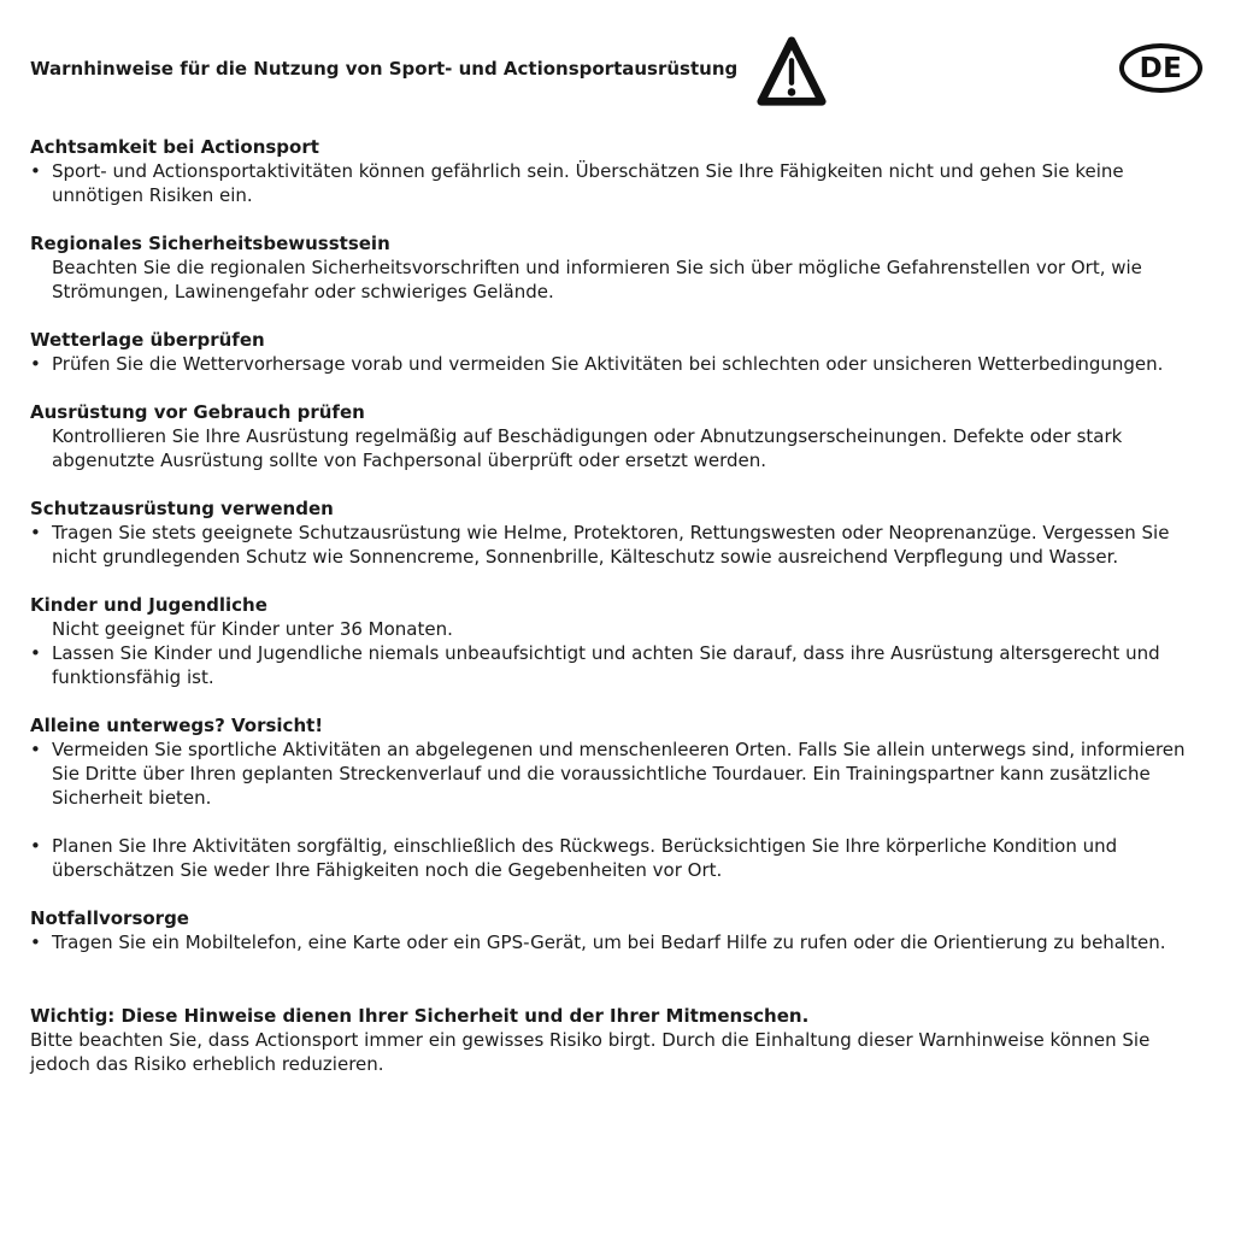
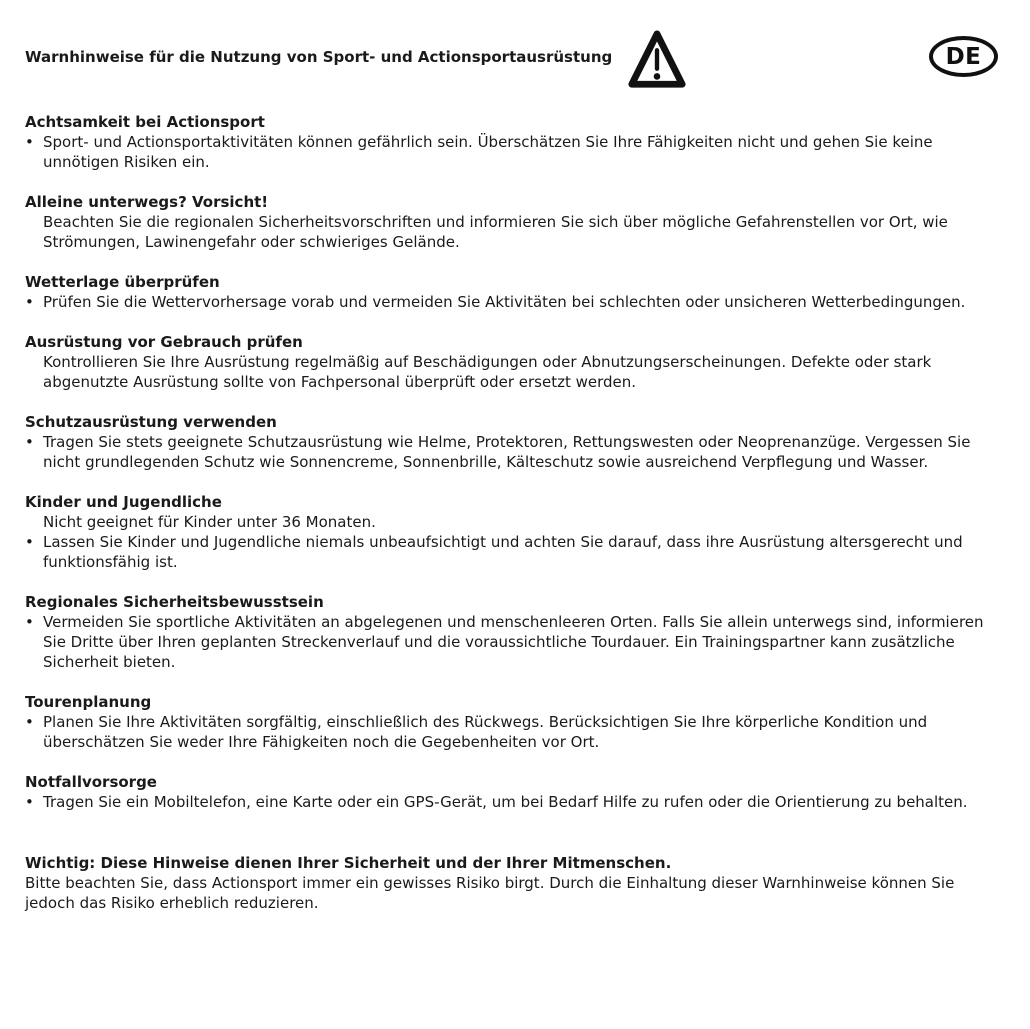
  Warnhinweise für die Nutzung von Sport- und Actionsportausrüstung
  DE
  Achtsamkeit bei Actionsport
  •
  Sport- und Actionsportaktivitäten können gefährlich sein. Überschätzen Sie Ihre Fähigkeiten nicht und gehen Sie keine unnötigen Risiken ein.
- Regionales Sicherheitsbewusstsein
+ Alleine unterwegs? Vorsicht!
  Beachten Sie die regionalen Sicherheitsvorschriften und informieren Sie sich über mögliche Gefahrenstellen vor Ort, wie Strömungen, Lawinengefahr oder schwieriges Gelände.
  Wetterlage überprüfen
  •
  Prüfen Sie die Wettervorhersage vorab und vermeiden Sie Aktivitäten bei schlechten oder unsicheren Wetterbedingungen.
  Ausrüstung vor Gebrauch prüfen
  Kontrollieren Sie Ihre Ausrüstung regelmäßig auf Beschädigungen oder Abnutzungserscheinungen. Defekte oder stark abgenutzte Ausrüstung sollte von Fachpersonal überprüft oder ersetzt werden.
  Schutzausrüstung verwenden
  •
  Tragen Sie stets geeignete Schutzausrüstung wie Helme, Protektoren, Rettungswesten oder Neoprenanzüge. Vergessen Sie nicht grundlegenden Schutz wie Sonnencreme, Sonnenbrille, Kälteschutz sowie ausreichend Verpflegung und Wasser.
  Kinder und Jugendliche
  Nicht geeignet für Kinder unter 36 Monaten.
  •
  Lassen Sie Kinder und Jugendliche niemals unbeaufsichtigt und achten Sie darauf, dass ihre Ausrüstung altersgerecht und funktionsfähig ist.
- Alleine unterwegs? Vorsicht!
+ Regionales Sicherheitsbewusstsein
  •
  Vermeiden Sie sportliche Aktivitäten an abgelegenen und menschenleeren Orten. Falls Sie allein unterwegs sind, informieren Sie Dritte über Ihren geplanten Streckenverlauf und die voraussichtliche Tourdauer. Ein Trainingspartner kann zusätzliche Sicherheit bieten.
+ Tourenplanung
  •
  Planen Sie Ihre Aktivitäten sorgfältig, einschließlich des Rückwegs. Berücksichtigen Sie Ihre körperliche Kondition und überschätzen Sie weder Ihre Fähigkeiten noch die Gegebenheiten vor Ort.
  Notfallvorsorge
  •
  Tragen Sie ein Mobiltelefon, eine Karte oder ein GPS-Gerät, um bei Bedarf Hilfe zu rufen oder die Orientierung zu behalten.
  Wichtig: Diese Hinweise dienen Ihrer Sicherheit und der Ihrer Mitmenschen.
  Bitte beachten Sie, dass Actionsport immer ein gewisses Risiko birgt. Durch die Einhaltung dieser Warnhinweise können Sie jedoch das Risiko erheblich reduzieren.
